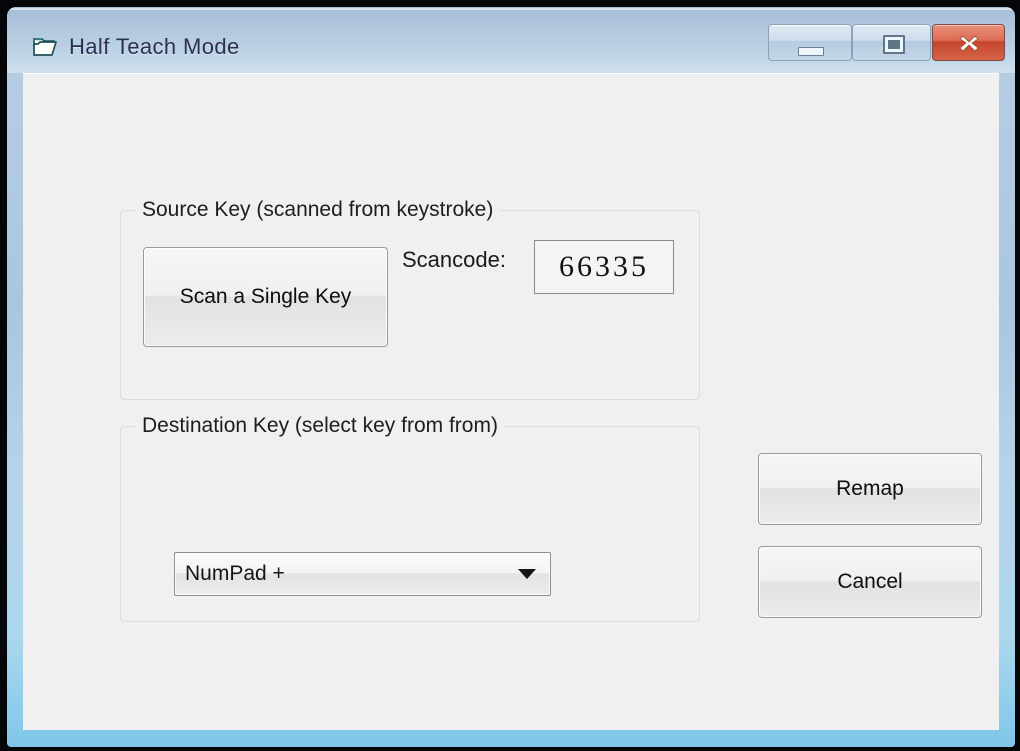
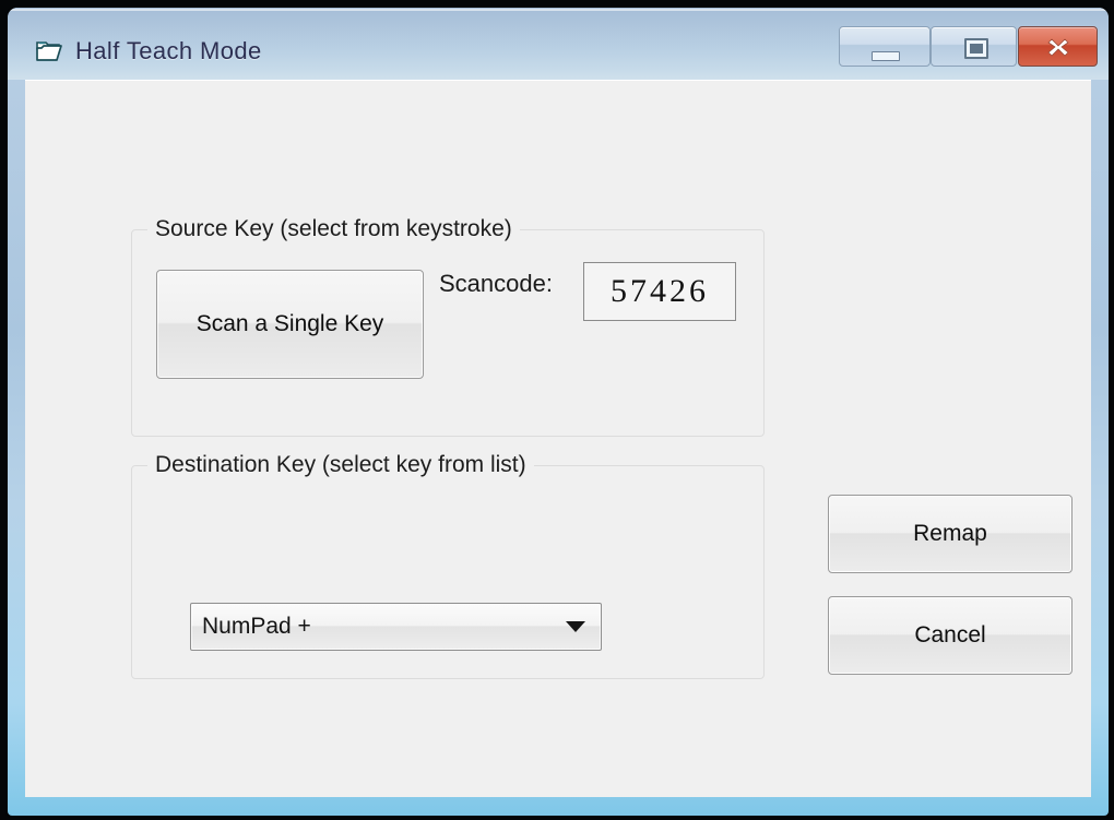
  Half Teach Mode
- Source Key (scanned from keystroke)
+ Source Key (select from keystroke)
  Scan a Single Key
  Scancode:
- 66335
+ 57426
- Destination Key (select key from from)
+ Destination Key (select key from list)
  NumPad +
  Remap
  Cancel
